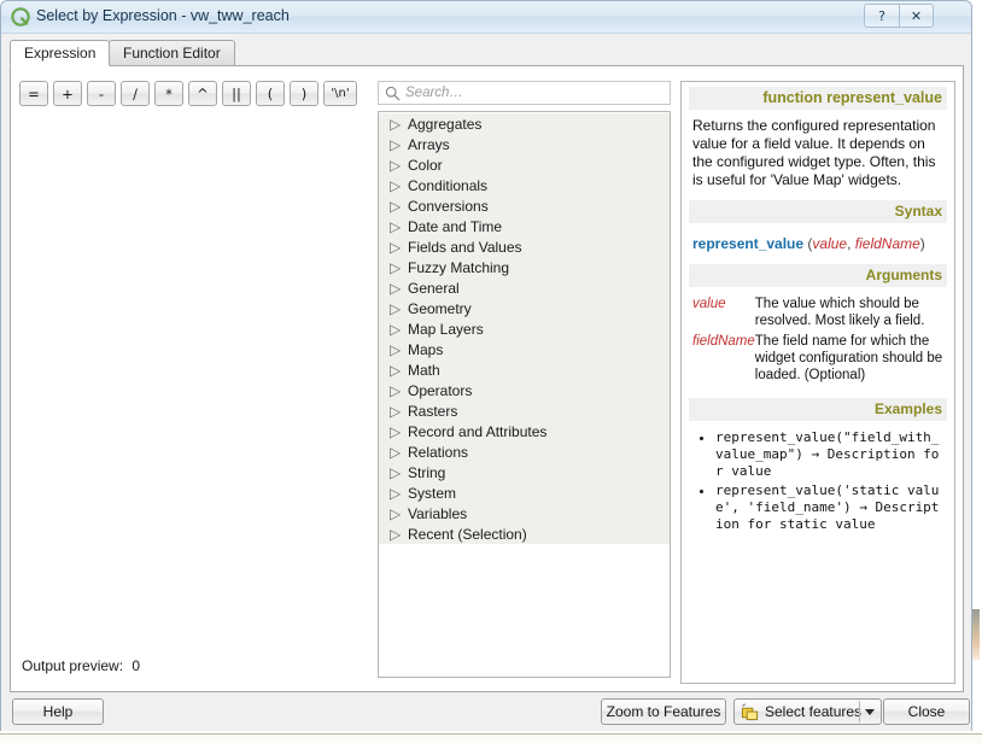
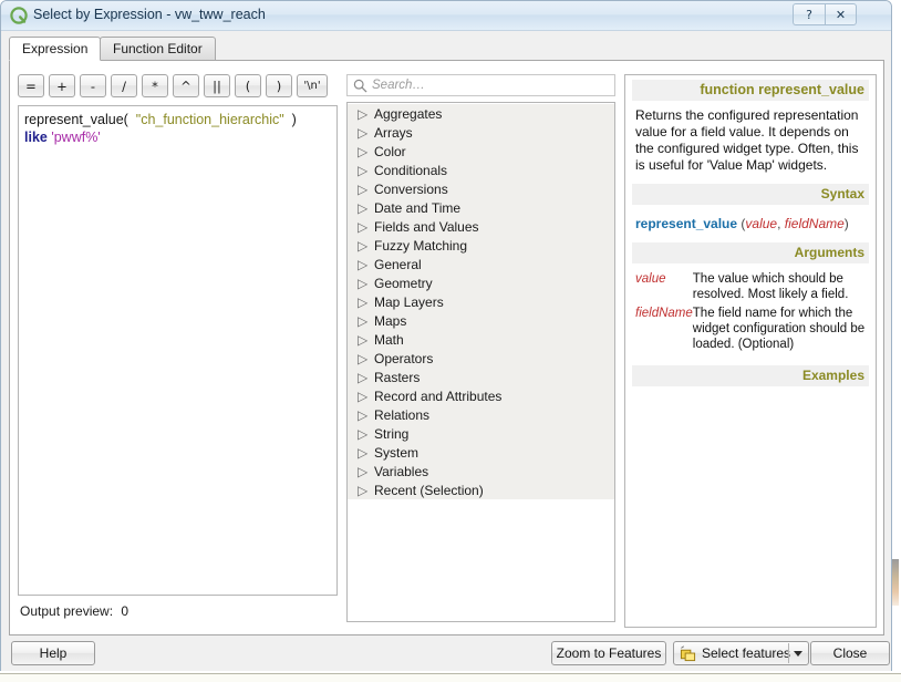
  Select by Expression - vw_tww_reach
  ?
  ✕
  Expression
  Function Editor
  =
  +
  -
  /
  *
  ^
  ||
  (
  )
  '\n'
+ represent_value( "ch_function_hierarchic" )
+ like 'pwwf%'
  Output preview: 0
  Search…
  ▷
  Aggregates
  ▷
  Arrays
  ▷
  Color
  ▷
  Conditionals
  ▷
  Conversions
  ▷
  Date and Time
  ▷
  Fields and Values
  ▷
  Fuzzy Matching
  ▷
  General
  ▷
  Geometry
  ▷
  Map Layers
  ▷
  Maps
  ▷
  Math
  ▷
  Operators
  ▷
  Rasters
  ▷
  Record and Attributes
  ▷
  Relations
  ▷
  String
  ▷
  System
  ▷
  Variables
  ▷
  Recent (Selection)
  function represent_value
  Returns the configured representation value for a field value. It depends on the configured widget type. Often, this is useful for 'Value Map' widgets.
  Syntax
  represent_value (value, fieldName)
  Arguments
  value	The value which should be resolved. Most likely a field.
  fieldName	The field name for which the widget configuration should be loaded. (Optional)
  Examples
- represent_value("field_with_value_map") → Description for value
- represent_value('static value', 'field_name') → Description for static value
  Help
  Zoom to Features
  Select features
  Close
